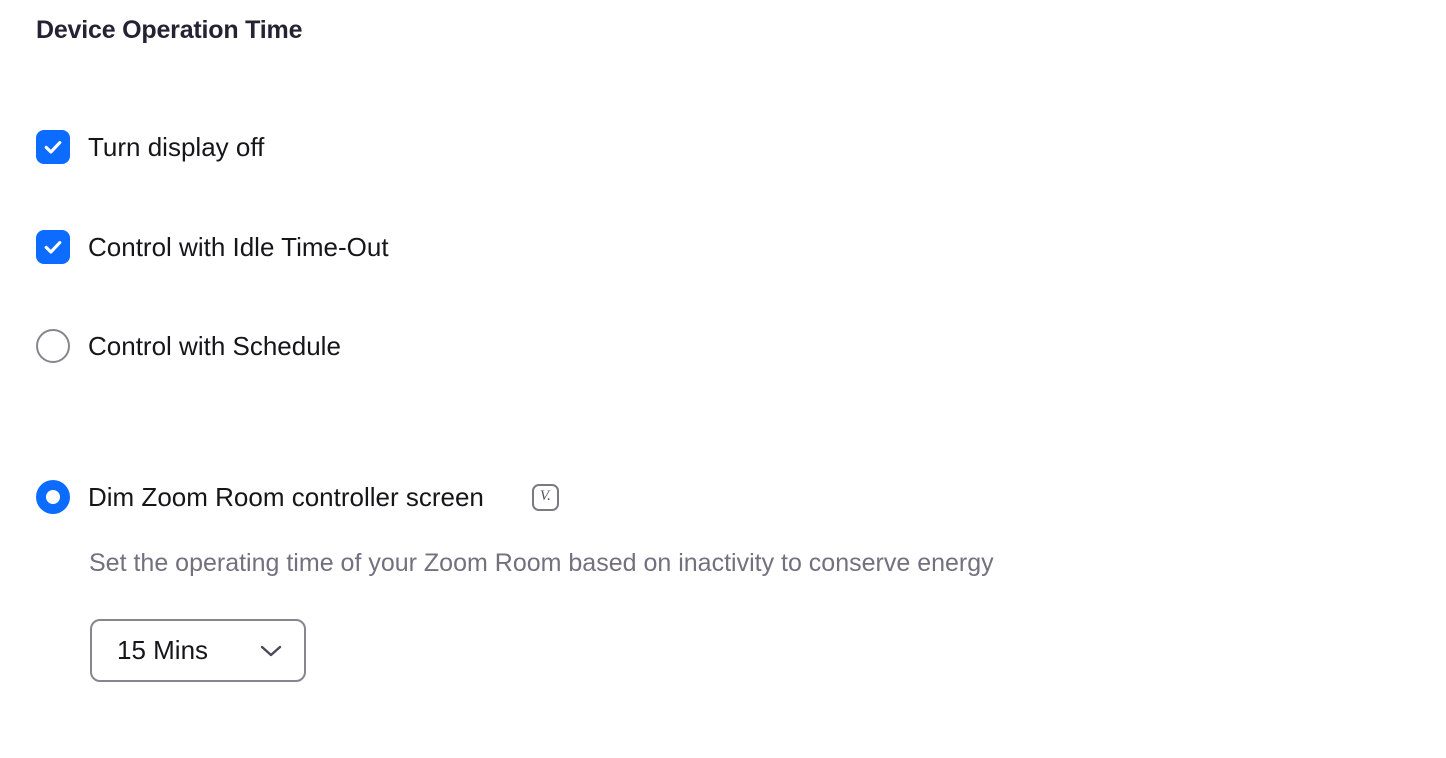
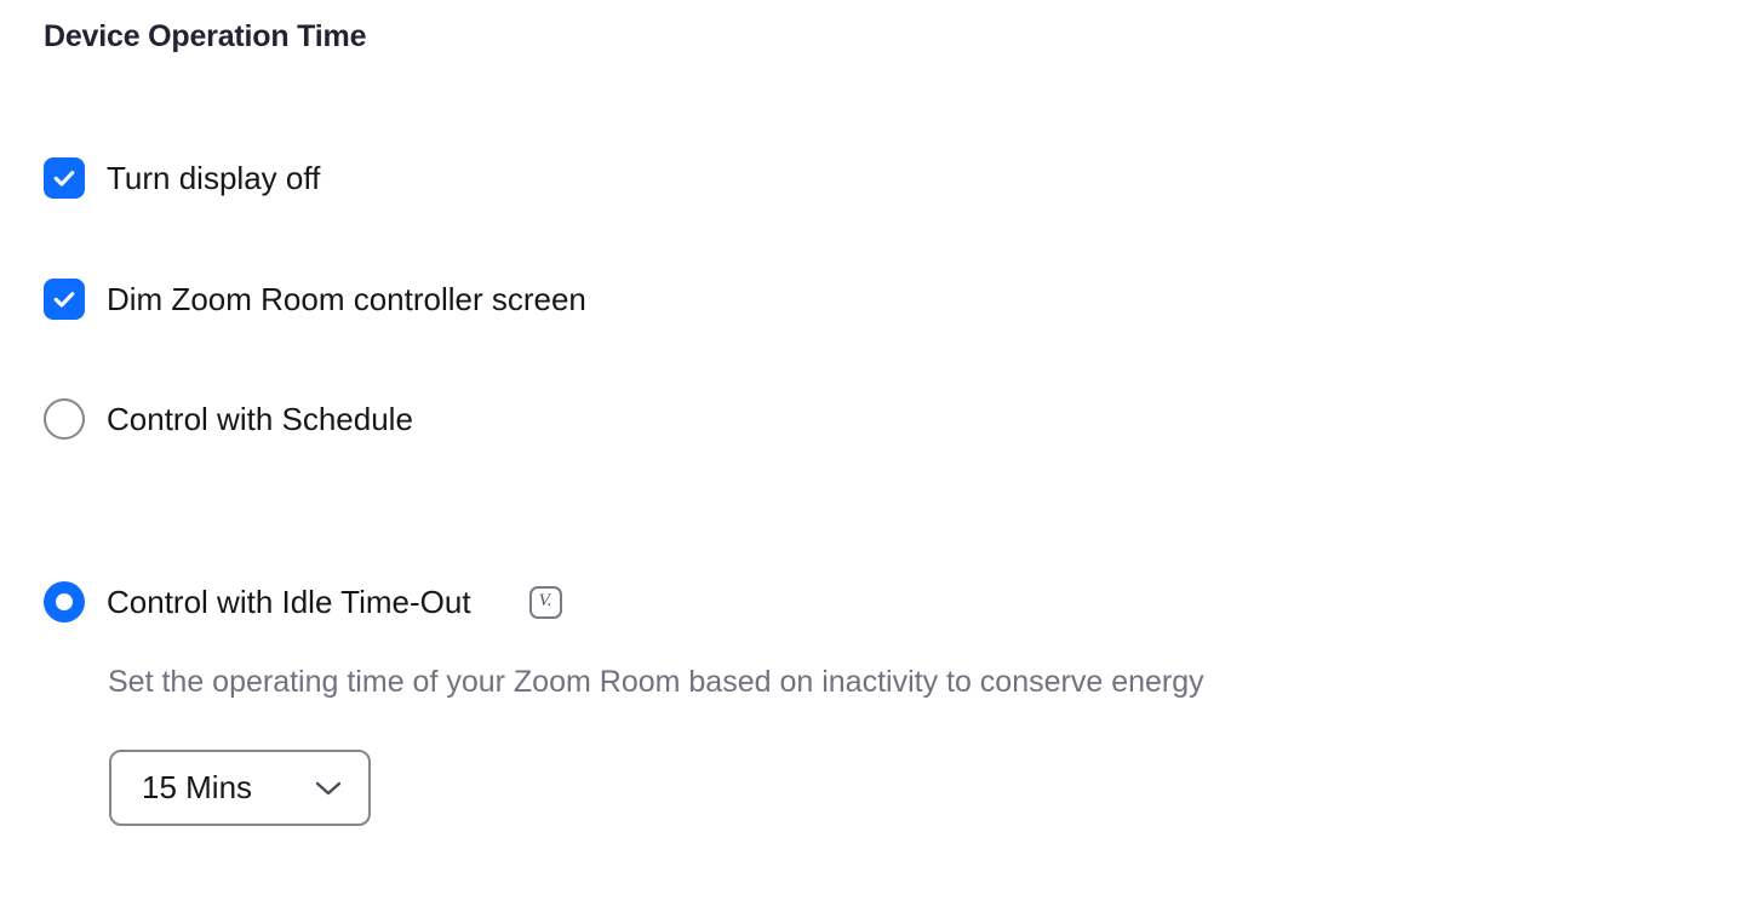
  Device Operation Time
  Turn display off
- Control with Idle Time-Out
+ Dim Zoom Room controller screen
  Control with Schedule
- Dim Zoom Room controller screen
+ Control with Idle Time-Out
  V.
  Set the operating time of your Zoom Room based on inactivity to conserve energy
  15 Mins
